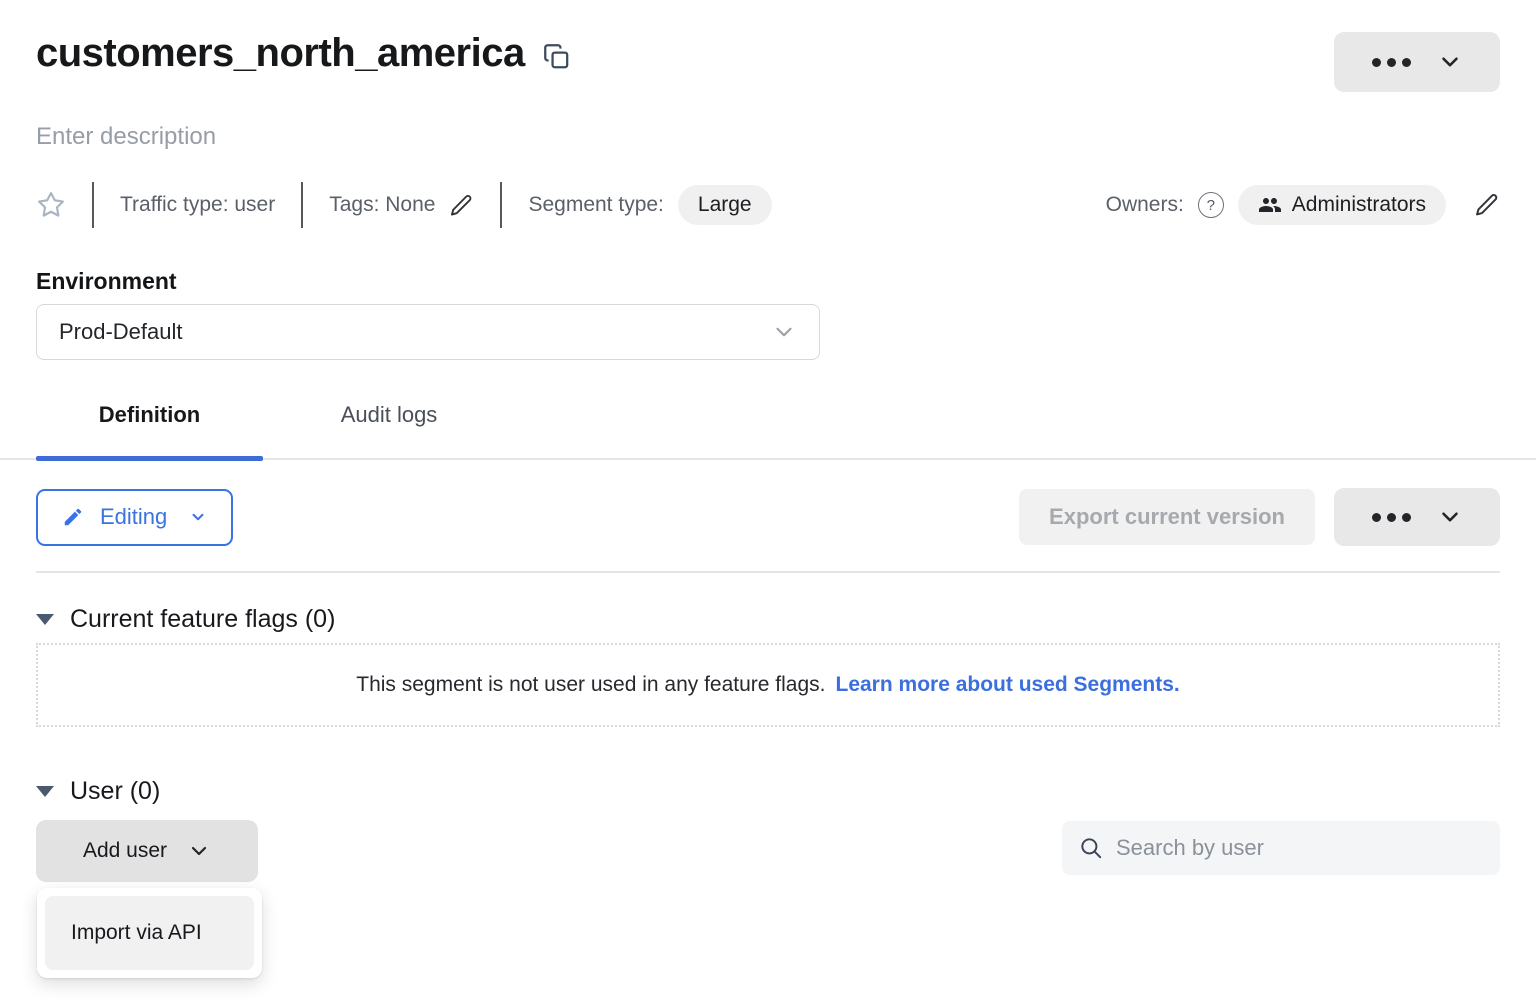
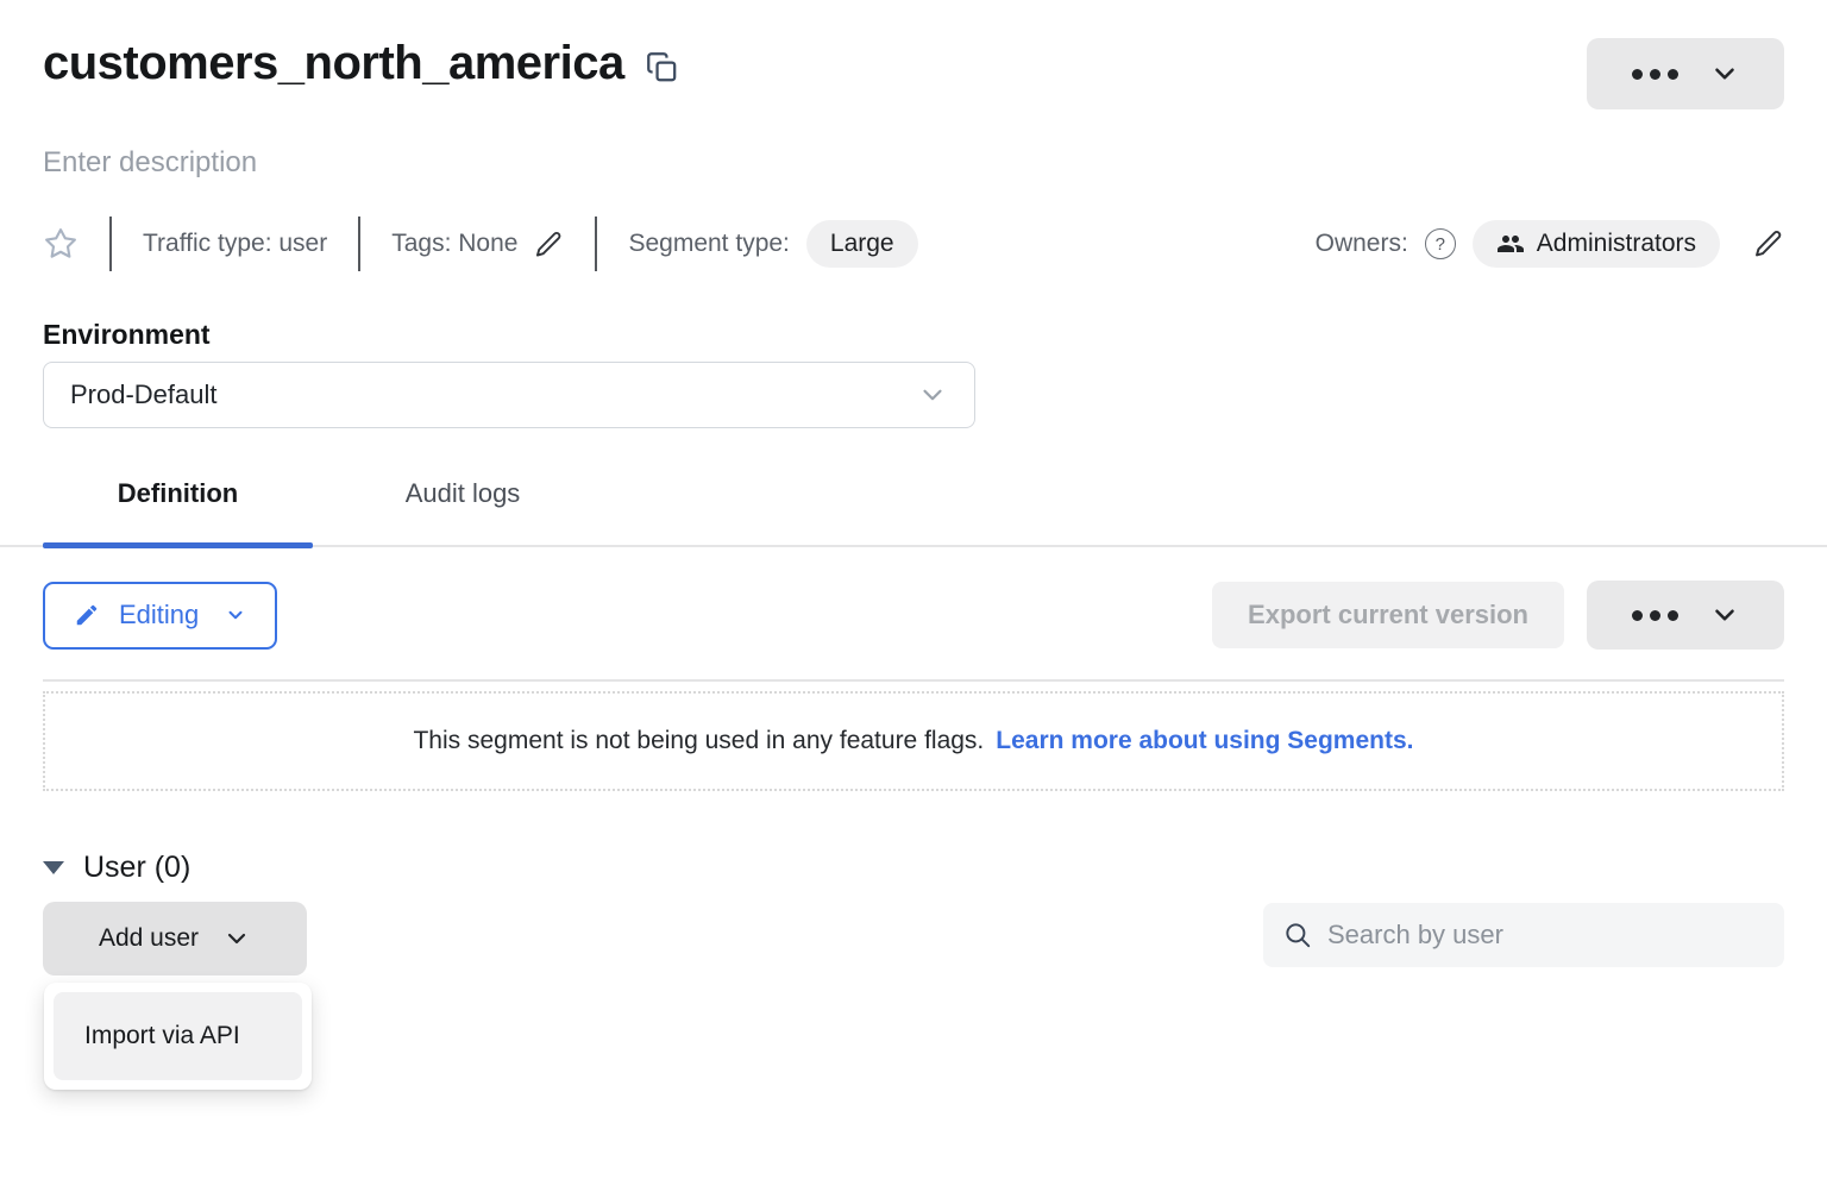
  customers_north_america
  Enter description
  Traffic type: user
  Tags: None
  Segment type:
  Large
  Owners:
  ?
  Administrators
  Environment
  Prod-Default
  Definition
  Audit logs
  Editing
  Export current version
- Current feature flags (0)
- This segment is not user used in any feature flags.
+ This segment is not being used in any feature flags.
- Learn more about used Segments.
+ Learn more about using Segments.
  User (0)
  Add user
  Import via API
  Search by user
